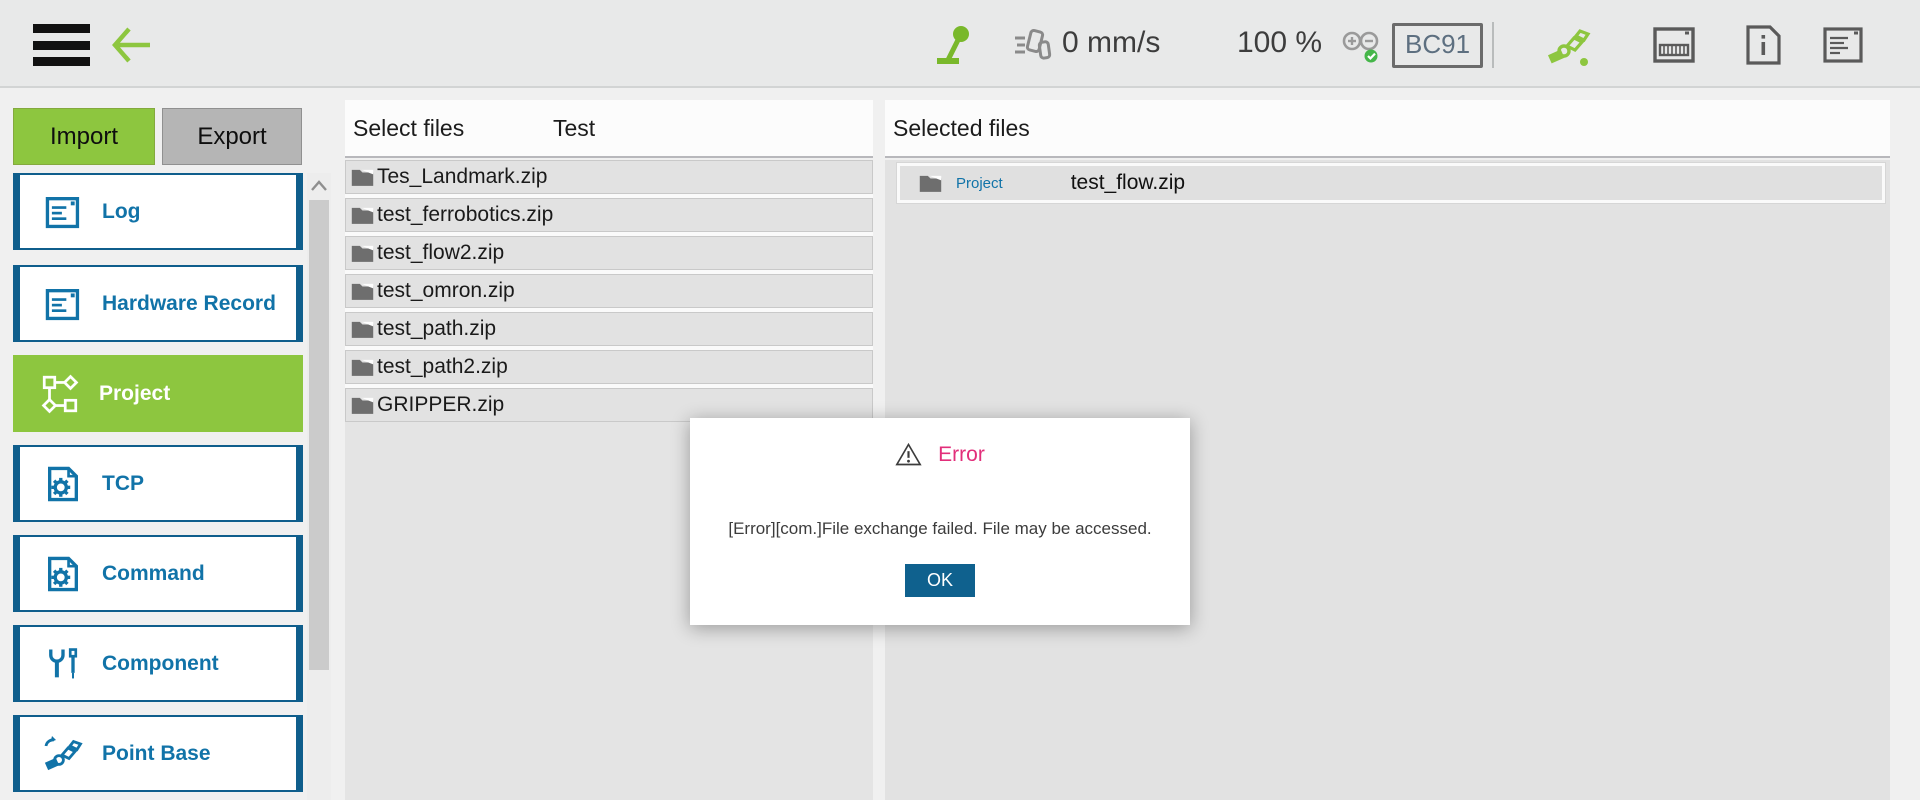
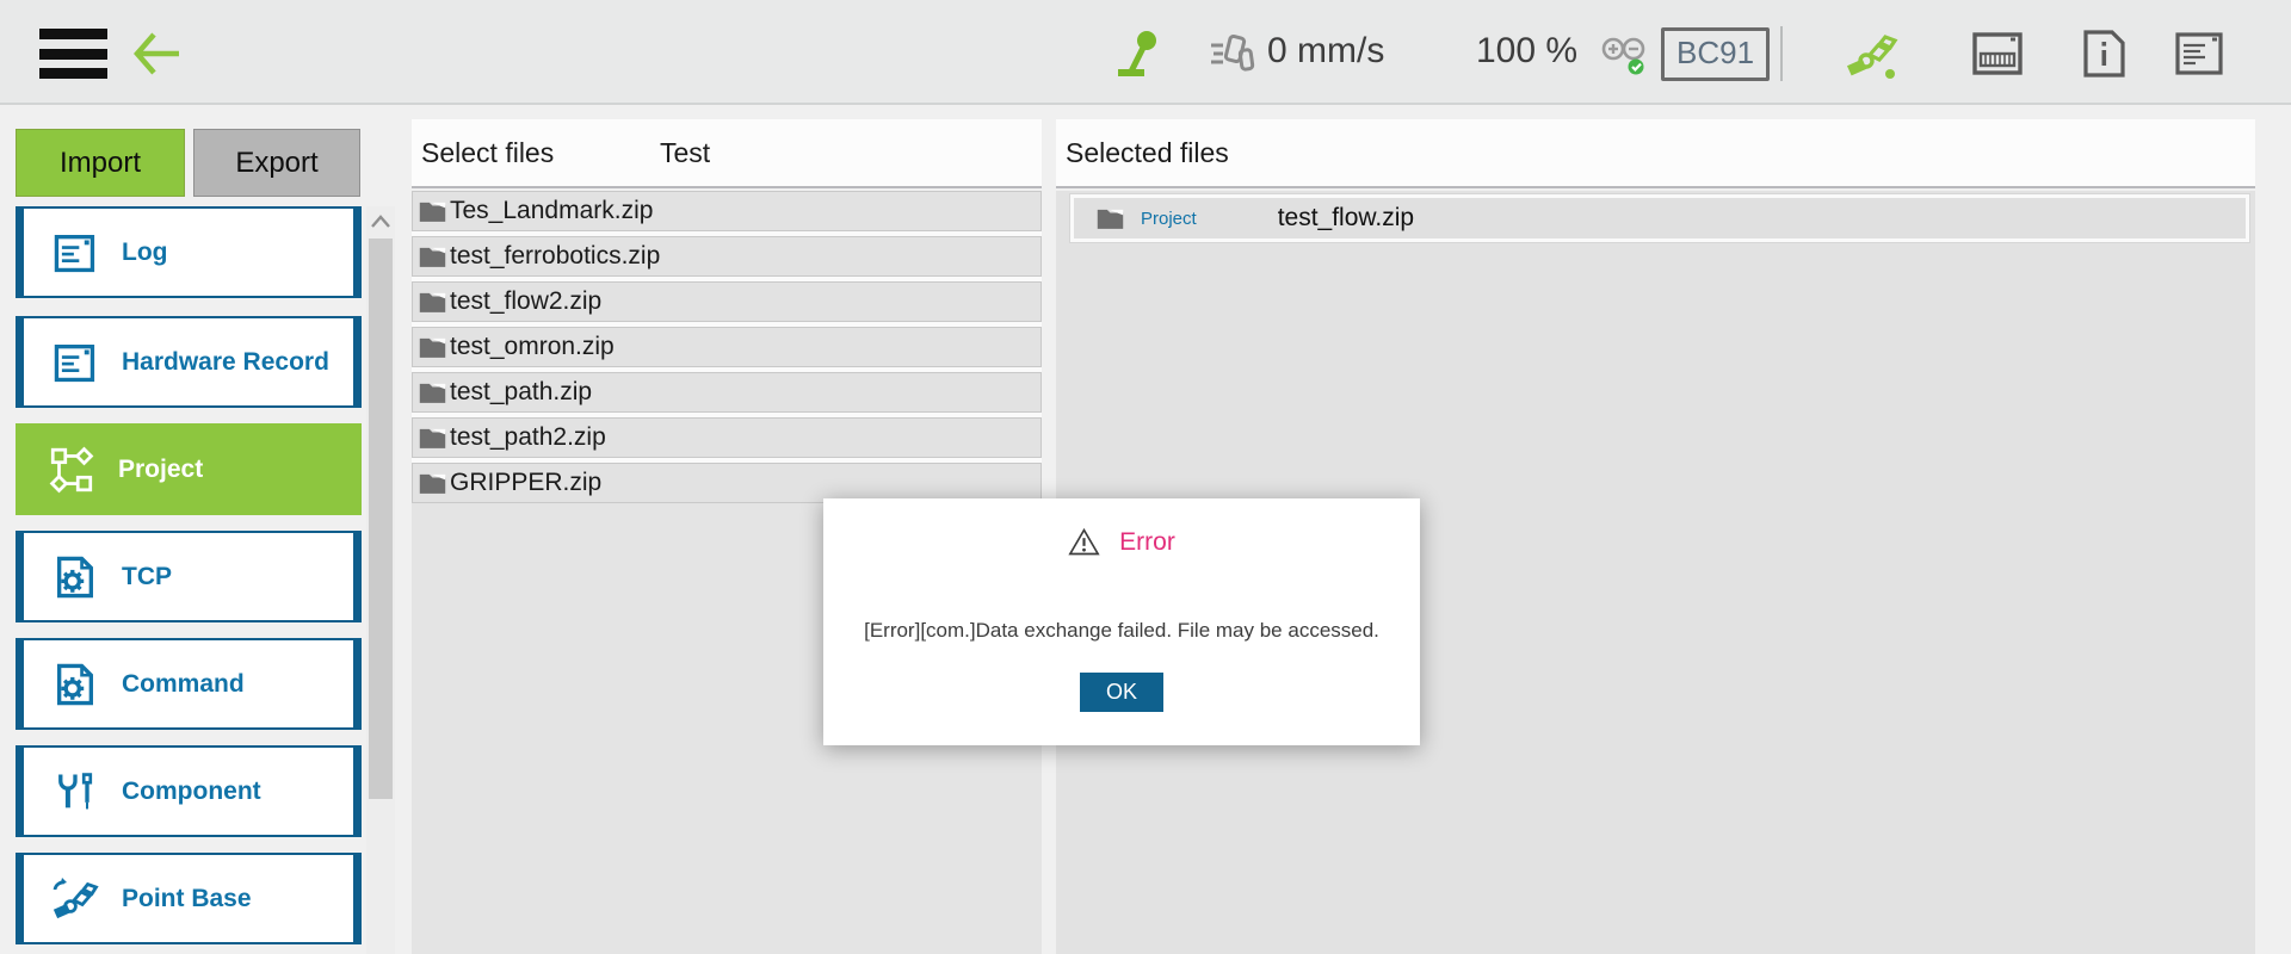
  0 mm/s
  100 %
  BC91
  Import
  Export
  Log
  Hardware Record
  Project
  TCP
  Command
  Component
  Point Base
  Select files
  Test
  Tes_Landmark.zip
  test_ferrobotics.zip
  test_flow2.zip
  test_omron.zip
  test_path.zip
  test_path2.zip
  GRIPPER.zip
  Selected files
  Project
  test_flow.zip
  Error
- [Error][com.]File exchange failed. File may be accessed.
+ [Error][com.]Data exchange failed. File may be accessed.
  OK
